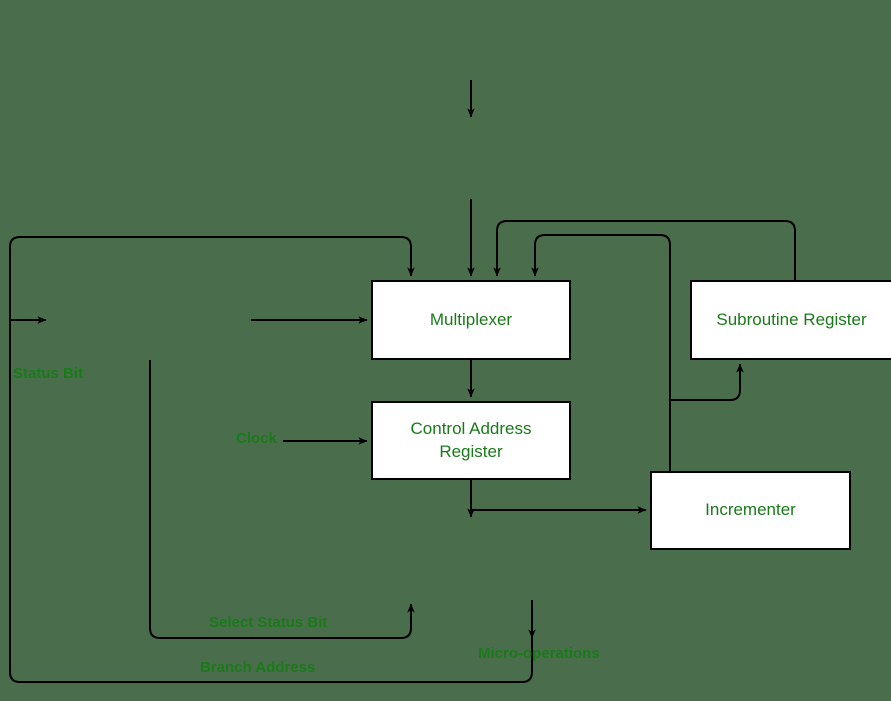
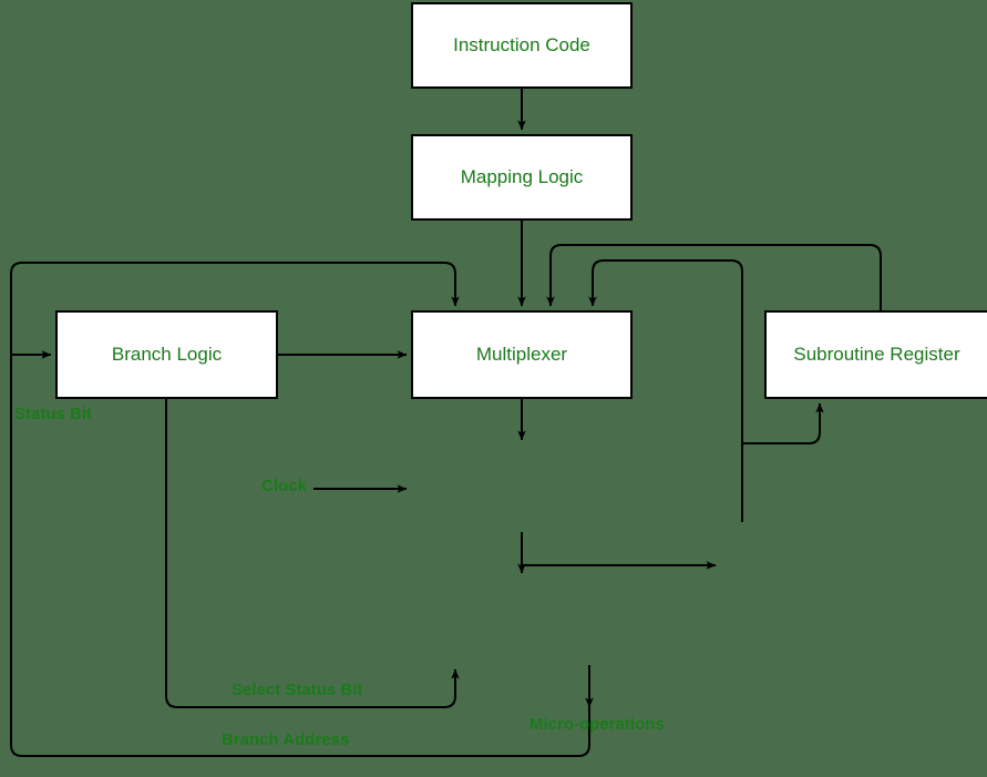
+ Instruction Code
+ Mapping Logic
+ Branch Logic
  Multiplexer
  Subroutine Register
- Control Address
- Register
- Incrementer
  Status Bit
  Clock
  Select Status Bit
  Branch Address
  Micro-operations
